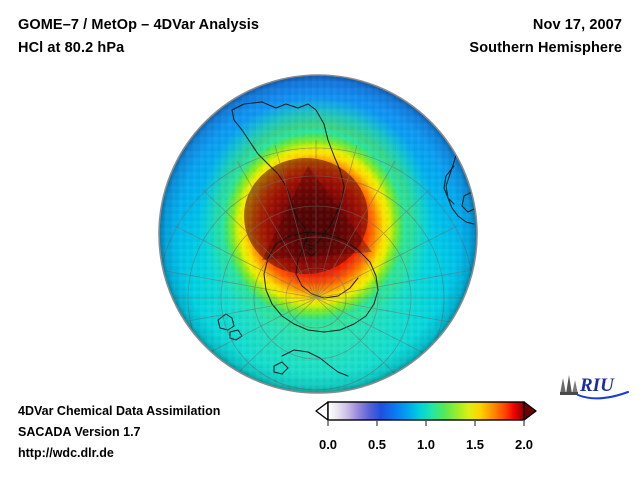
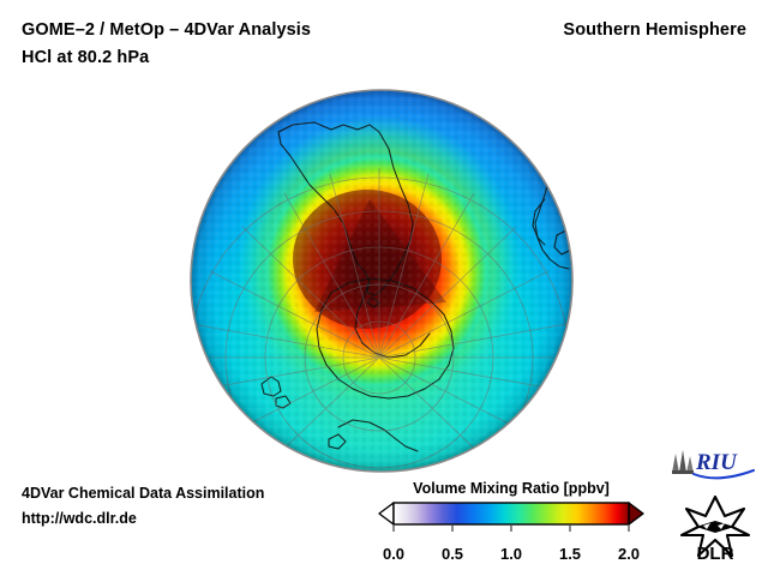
- GOME–7 / MetOp – 4DVar Analysis
+ GOME–2 / MetOp – 4DVar Analysis
  HCl at 80.2 hPa
- Nov 17, 2007
  Southern Hemisphere
  4DVar Chemical Data Assimilation
- SACADA Version 1.7
  http://wdc.dlr.de
+ Volume Mixing Ratio [ppbv]
  0.0
  0.5
  1.0
  1.5
  2.0
  RIU
+ DLR
